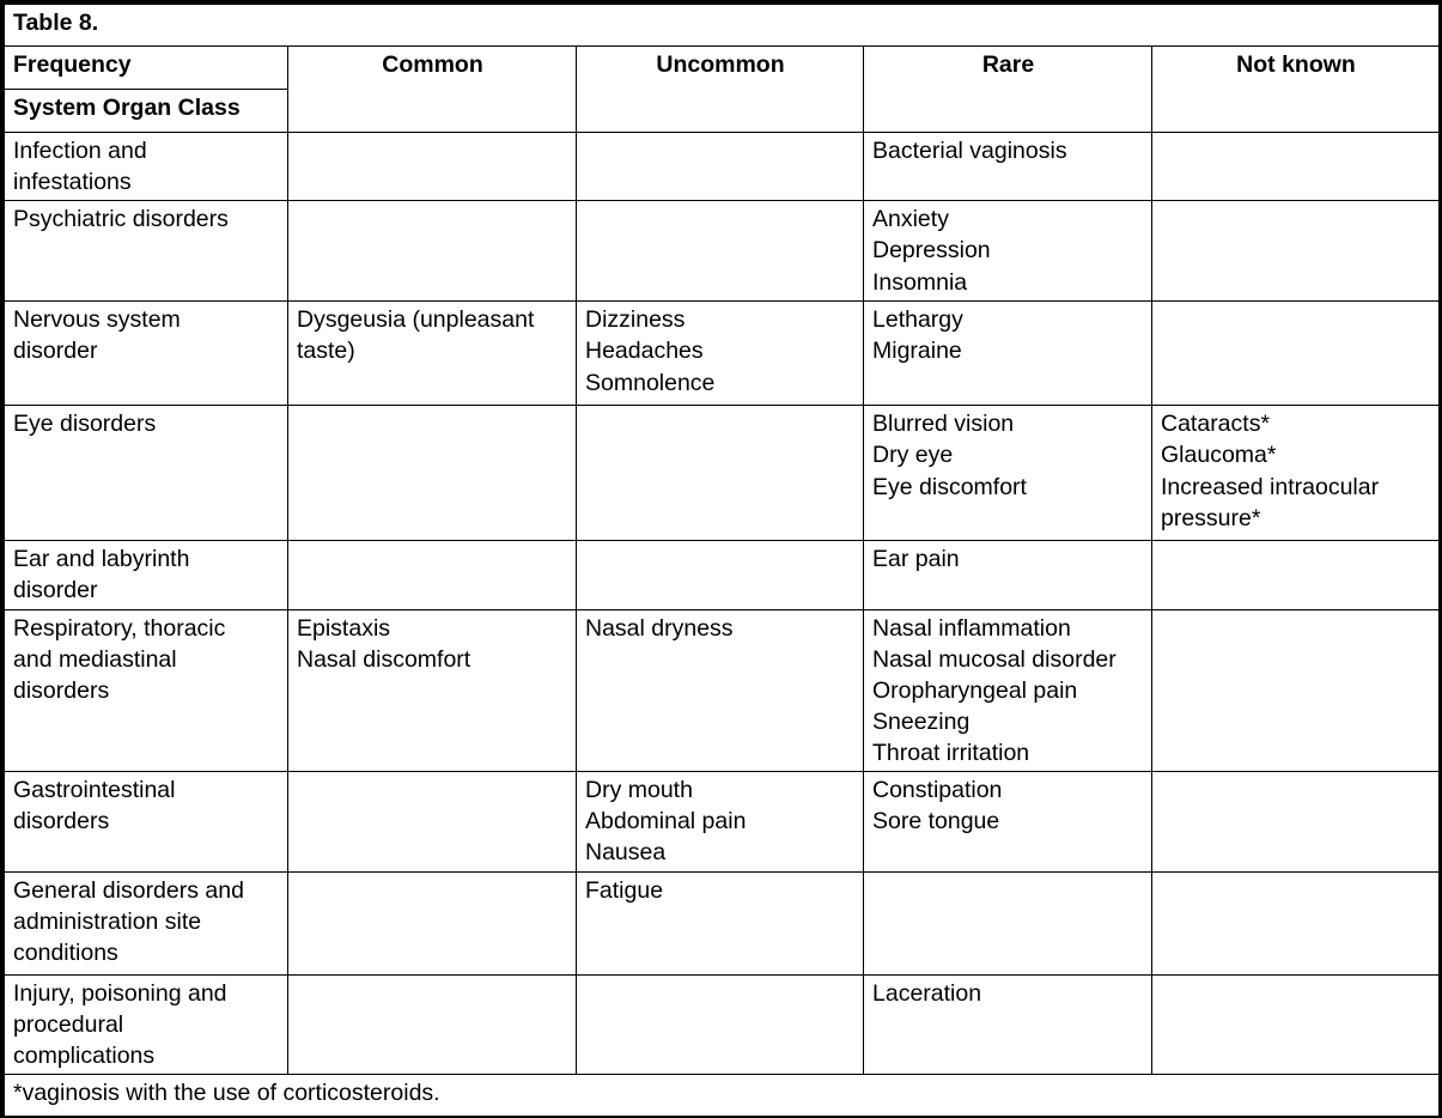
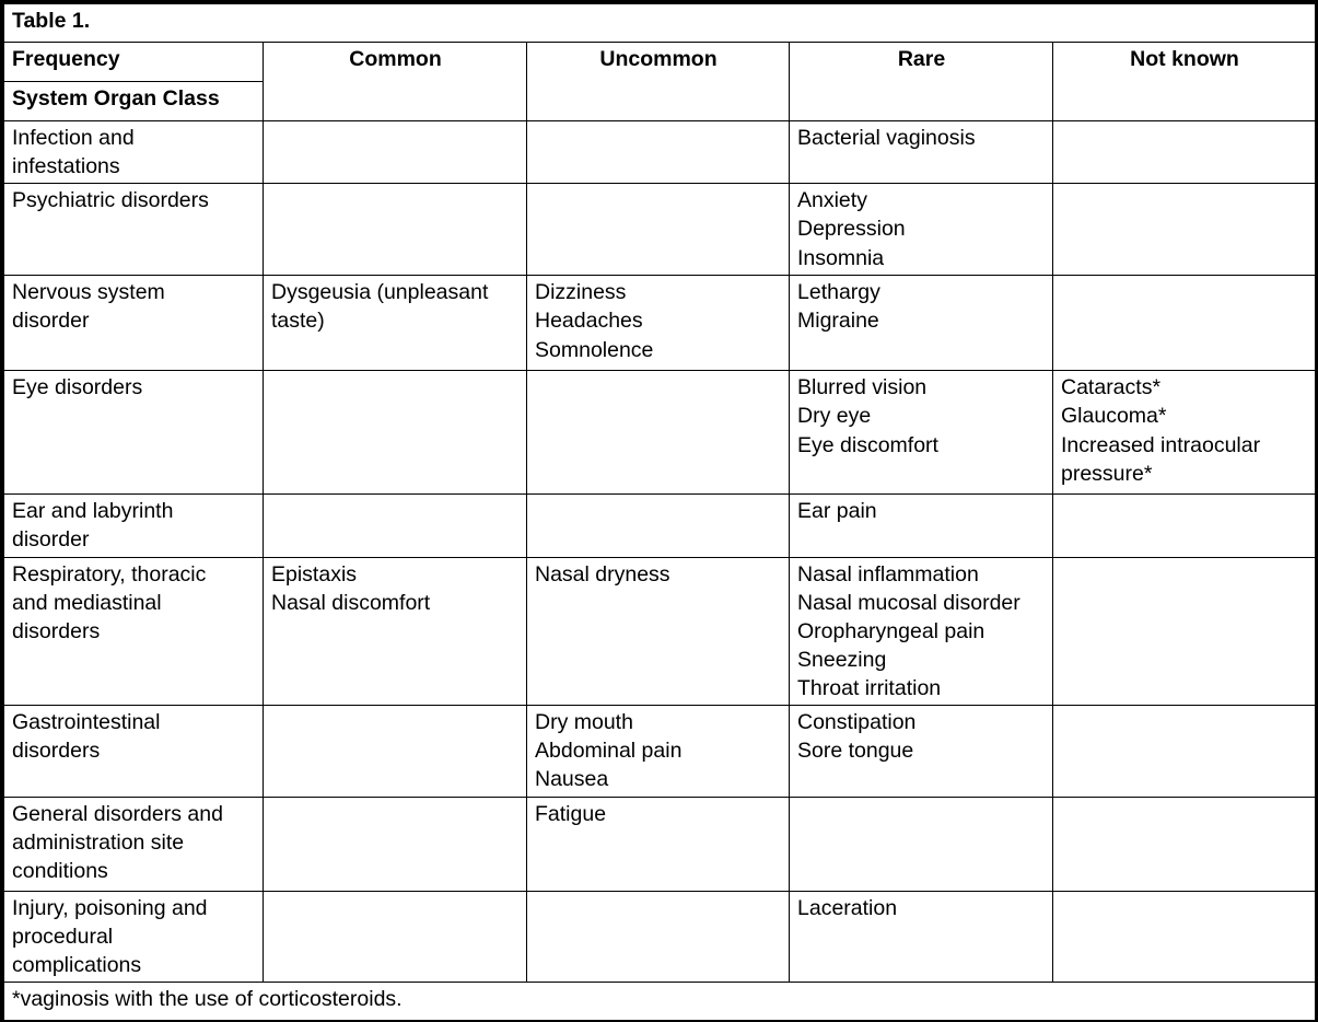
- Table 8.
+ Table 1.
  Frequency	Common	Uncommon	Rare	Not known
  System Organ Class
  Infection andinfestations			Bacterial vaginosis
  Psychiatric disorders			AnxietyDepressionInsomnia
  Nervous systemdisorder	Dysgeusia (unpleasanttaste)	DizzinessHeadachesSomnolence	LethargyMigraine
  Eye disorders			Blurred visionDry eyeEye discomfort	Cataracts*Glaucoma*Increased intraocularpressure*
  Ear and labyrinthdisorder			Ear pain
  Respiratory, thoracicand mediastinaldisorders	EpistaxisNasal discomfort	Nasal dryness	Nasal inflammationNasal mucosal disorderOropharyngeal painSneezingThroat irritation
  Gastrointestinaldisorders		Dry mouthAbdominal painNausea	ConstipationSore tongue
  General disorders andadministration siteconditions		Fatigue
  Injury, poisoning andproceduralcomplications			Laceration
  *vaginosis with the use of corticosteroids.
